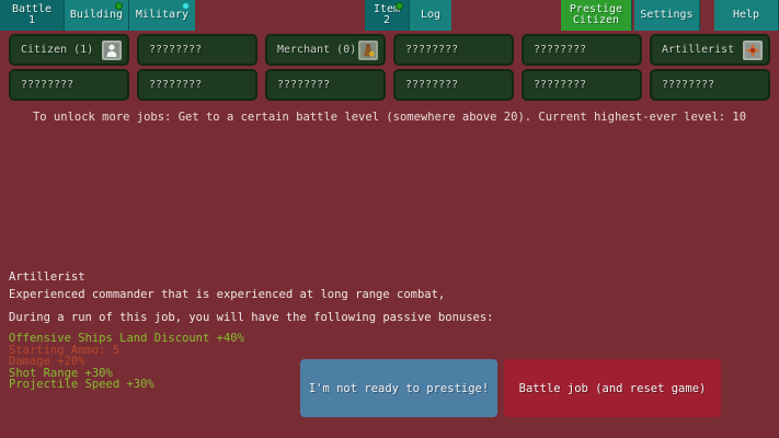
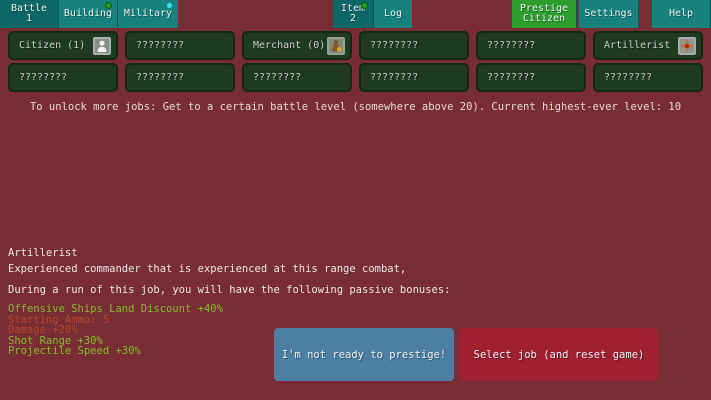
  Battle
  1
  Building
  Military
  Ite
  2
  Log
  Prestige
  Citizen
  Settings
  Help
  Citizen (1)
  ????????
  Merchant (0)
  ????????
  ????????
  Artillerist
  ????????
  ????????
  ????????
  ????????
  ????????
  ????????
  To unlock more jobs: Get to a certain battle level (somewhere above 20). Current highest-ever level: 10
  Artillerist
- Experienced commander that is experienced at long range combat,
+ Experienced commander that is experienced at this range combat,
  During a run of this job, you will have the following passive bonuses:
  Offensive Ships Land Discount +40%
  Starting Ammo: 5
  Damage +20%
  Shot Range +30%
  Projectile Speed +30%
  I'm not ready to prestige!
- Battle job (and reset game)
+ Select job (and reset game)
